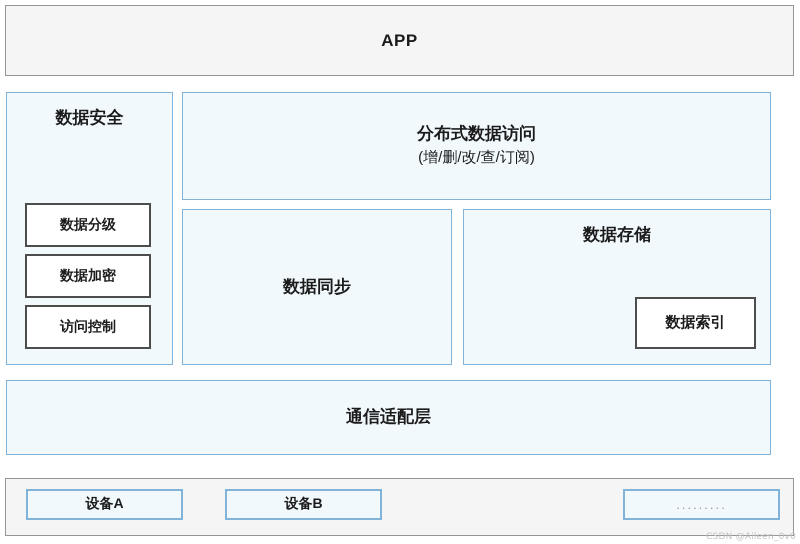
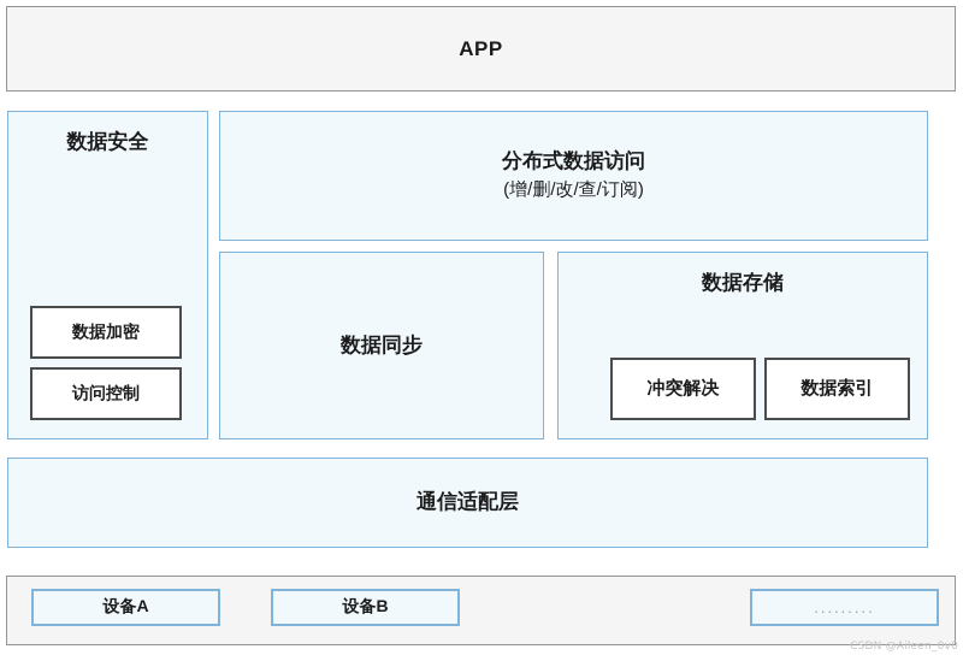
  APP
  数据安全
- 数据分级
  数据加密
  访问控制
  分布式数据访问
  (增/删/改/查/订阅)
  数据同步
  数据存储
+ 冲突解决
  数据索引
  通信适配层
  设备A
  设备B
  .........
  CSDN @Aileen_0v0
